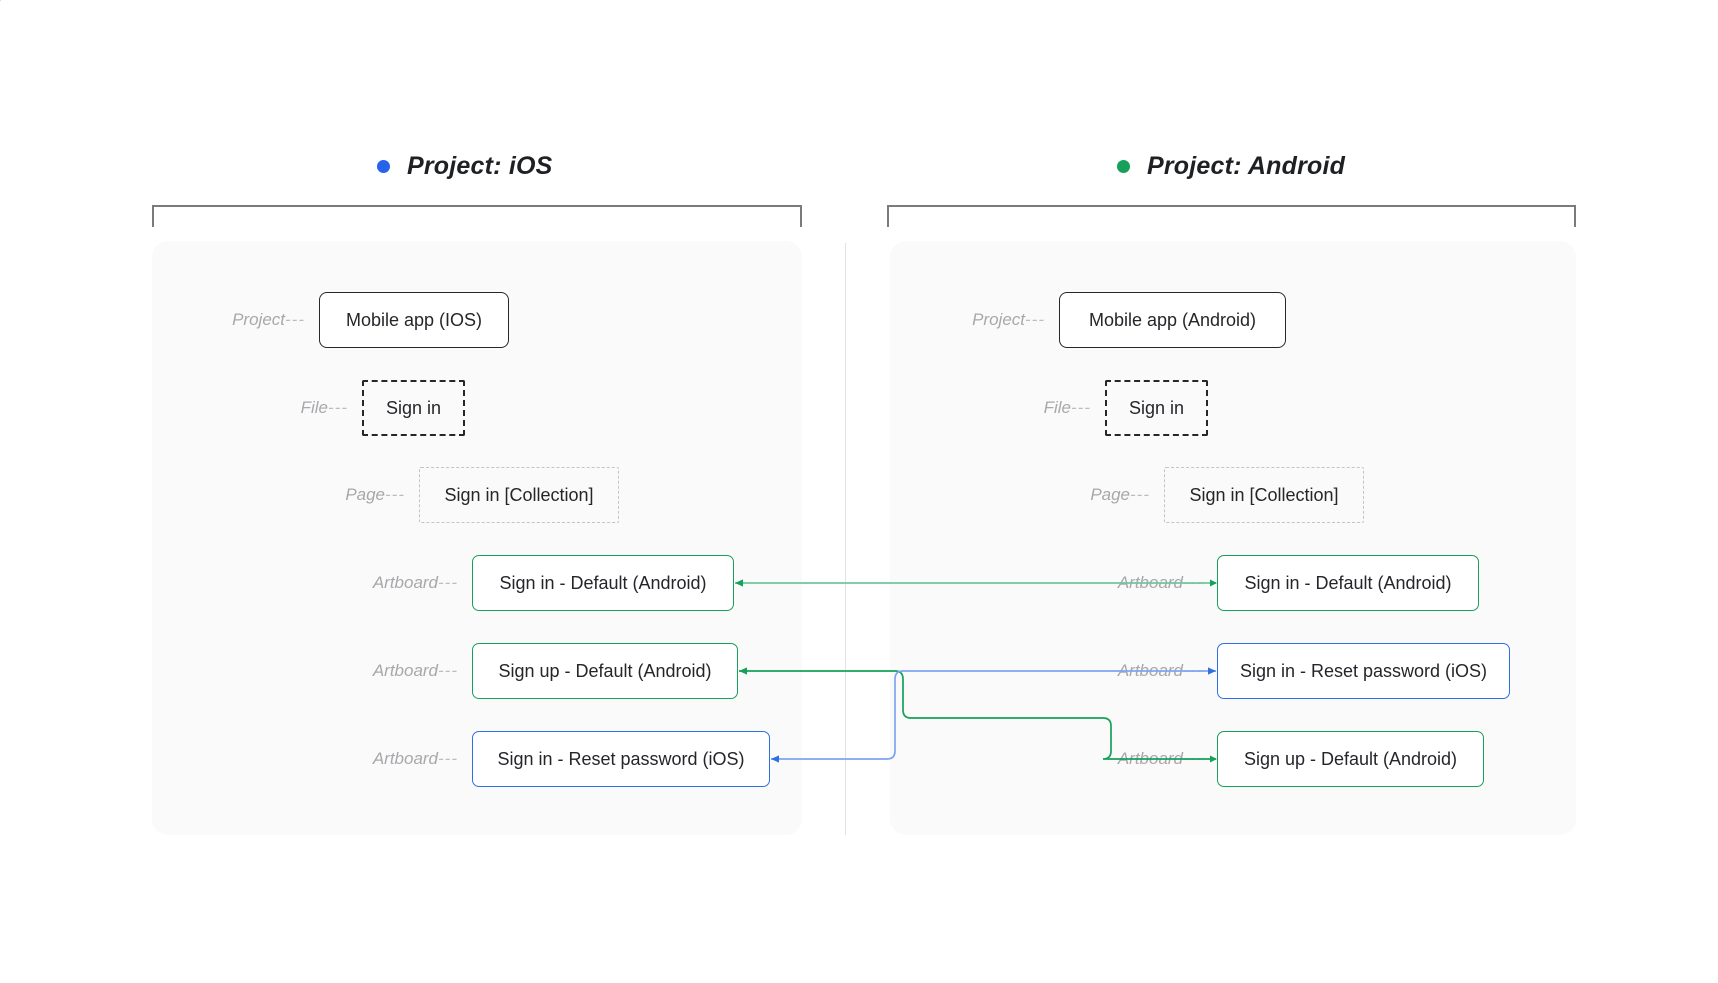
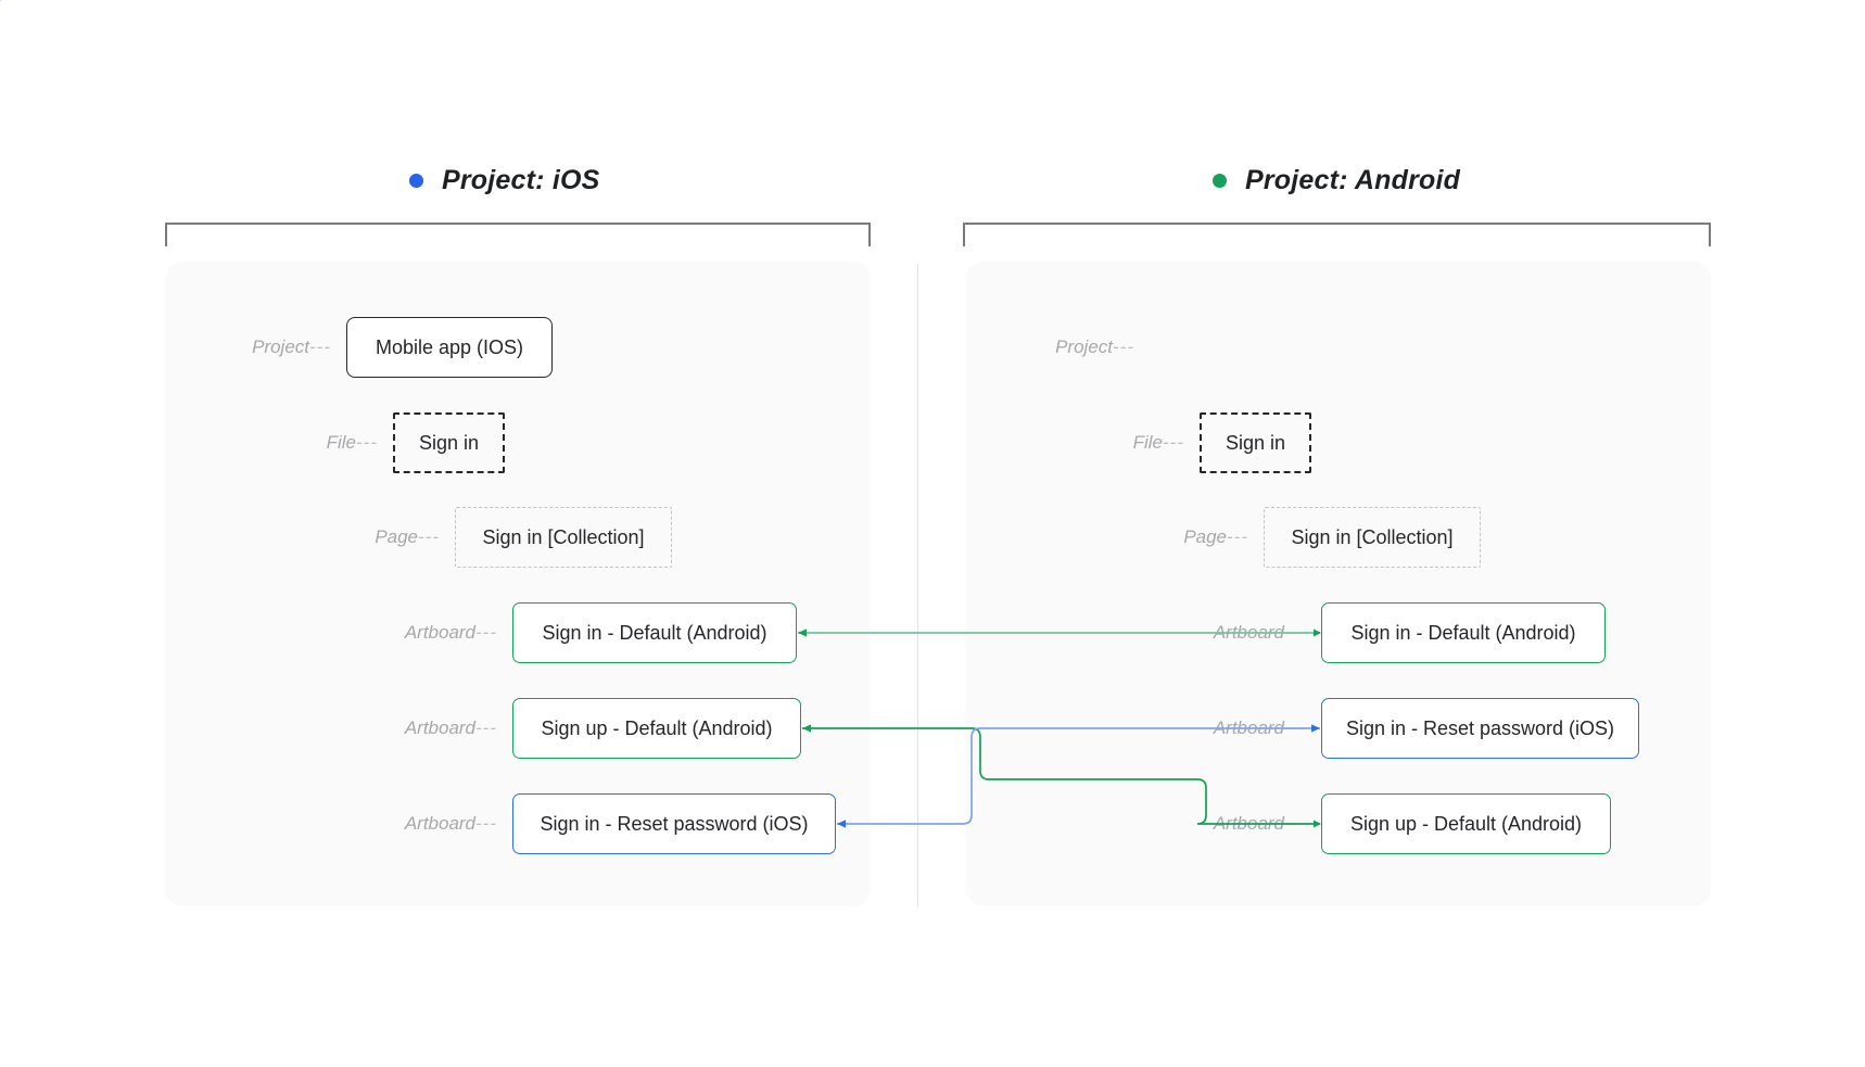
  Project: iOS
  Project: Android
  Project---
  Mobile app (IOS)
  File---
  Sign in
  Page---
  Sign in [Collection]
  Artboard---
  Sign in - Default (Android)
  Artboard---
  Sign up - Default (Android)
  Artboard---
  Sign in - Reset password (iOS)
  Project---
- Mobile app (Android)
  File---
  Sign in
  Page---
  Sign in [Collection]
  Sign in - Default (Android)
  Sign in - Reset password (iOS)
  Sign up - Default (Android)
